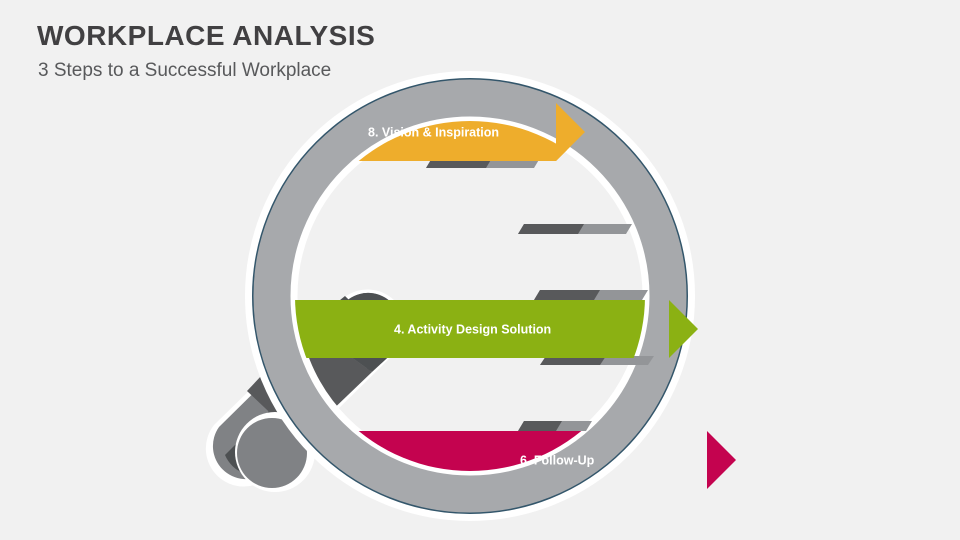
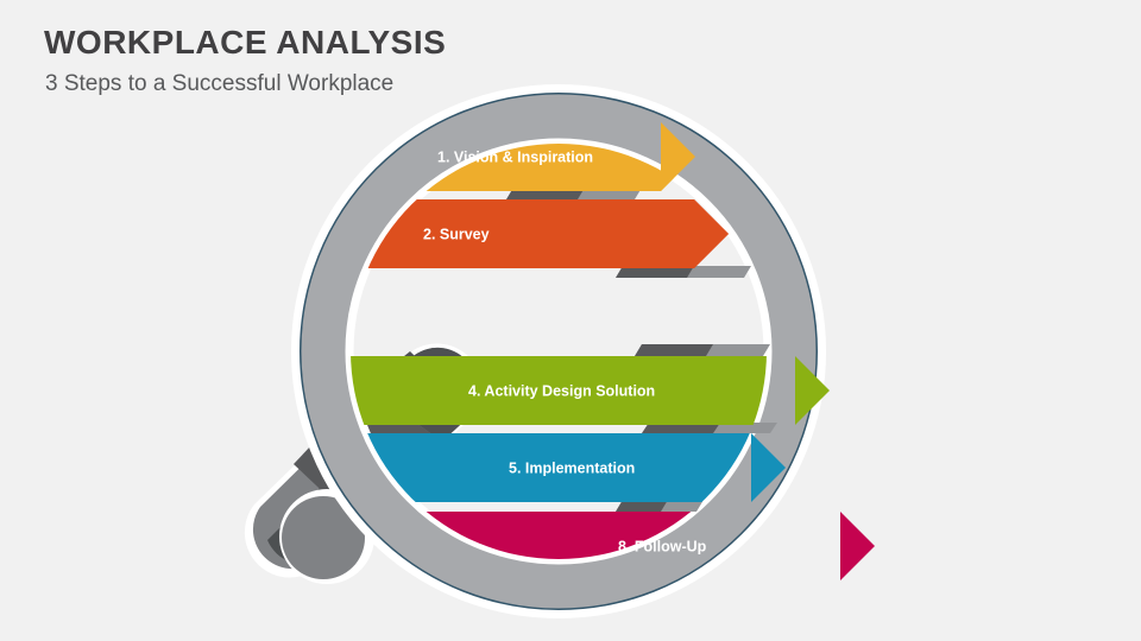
  WORKPLACE ANALYSIS
  3 Steps to a Successful Workplace
- 8. Vision & Inspiration
+ 1. Vision & Inspiration
+ 2. Survey
  4. Activity Design Solution
+ 5. Implementation
- 6. Follow-Up
+ 8. Follow-Up
